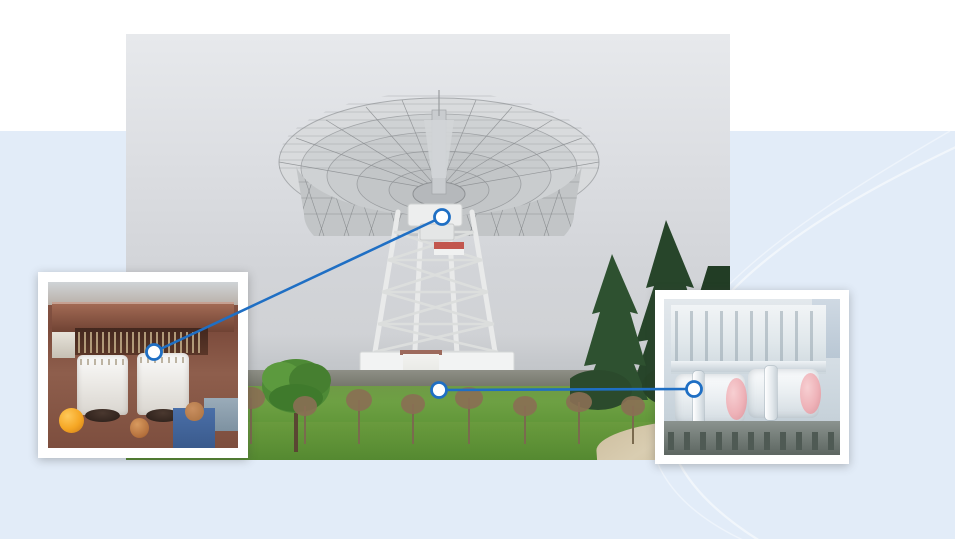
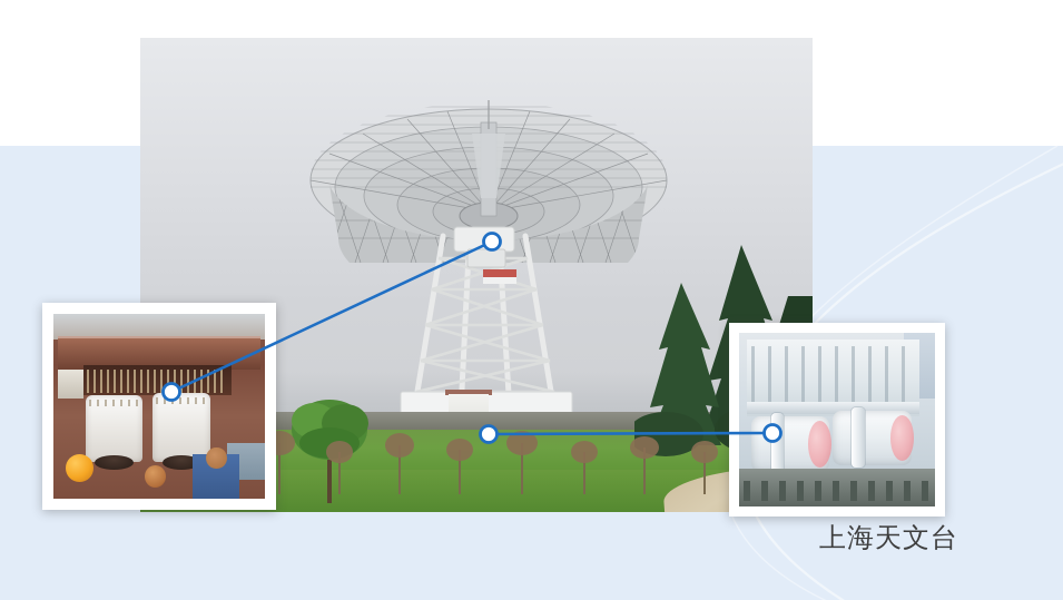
+ 上海天文台
